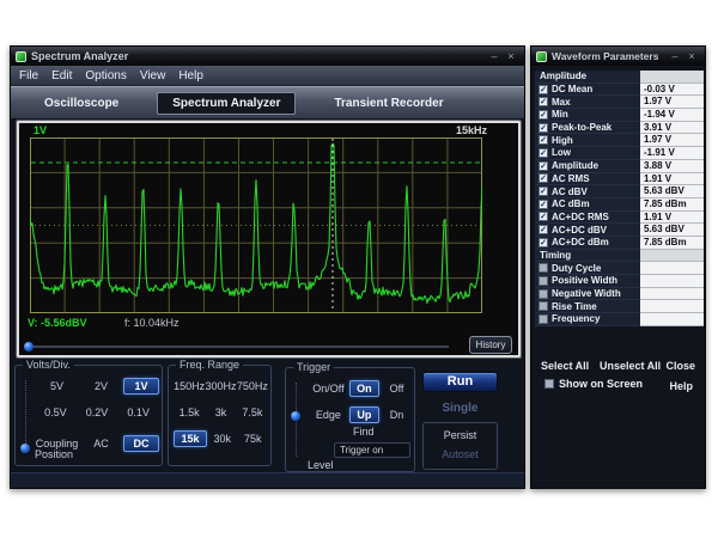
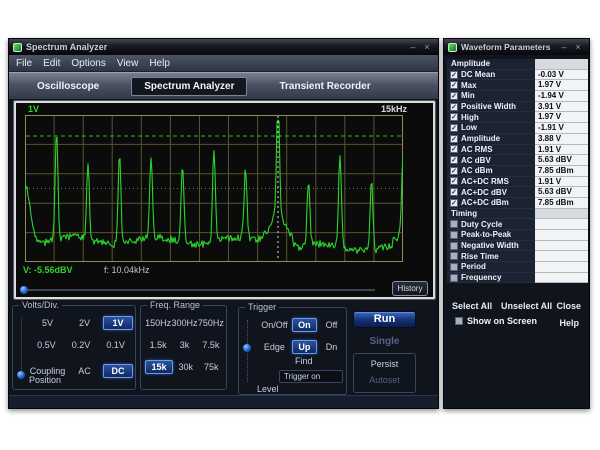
  Spectrum Analyzer
  –
  ×
  File
  Edit
  Options
  View
  Help
  Oscilloscope
  Spectrum Analyzer
  Transient Recorder
  1V
  15kHz
  V: -5.56dBV
  f: 10.04kHz
  History
  Volts/Div.
  5V
  2V
  1V
  0.5V
  0.2V
  0.1V
  Coupling
  AC
  DC
  Position
  Freq. Range
  150Hz
  300Hz
  750Hz
  1.5k
  3k
  7.5k
  15k
  30k
  75k
  Trigger
  On/Off
  On
  Off
  Edge
  Up
  Dn
  Find
  Trigger on
  Level
  Run
  Single
  Persist
  Autoset
  Waveform Parameters
  –
  ×
  Amplitude
  DC Mean
  -0.03 V
  Max
  1.97 V
  Min
  -1.94 V
- Peak-to-Peak
+ Positive Width
  3.91 V
  High
  1.97 V
  Low
  -1.91 V
  Amplitude
  3.88 V
  AC RMS
  1.91 V
  AC dBV
  5.63 dBV
  AC dBm
  7.85 dBm
  AC+DC RMS
  1.91 V
  AC+DC dBV
  5.63 dBV
  AC+DC dBm
  7.85 dBm
  Timing
  Duty Cycle
- Positive Width
+ Peak-to-Peak
  Negative Width
  Rise Time
+ Period
  Frequency
  Select All
  Unselect All
  Close
  Show on Screen
  Help
